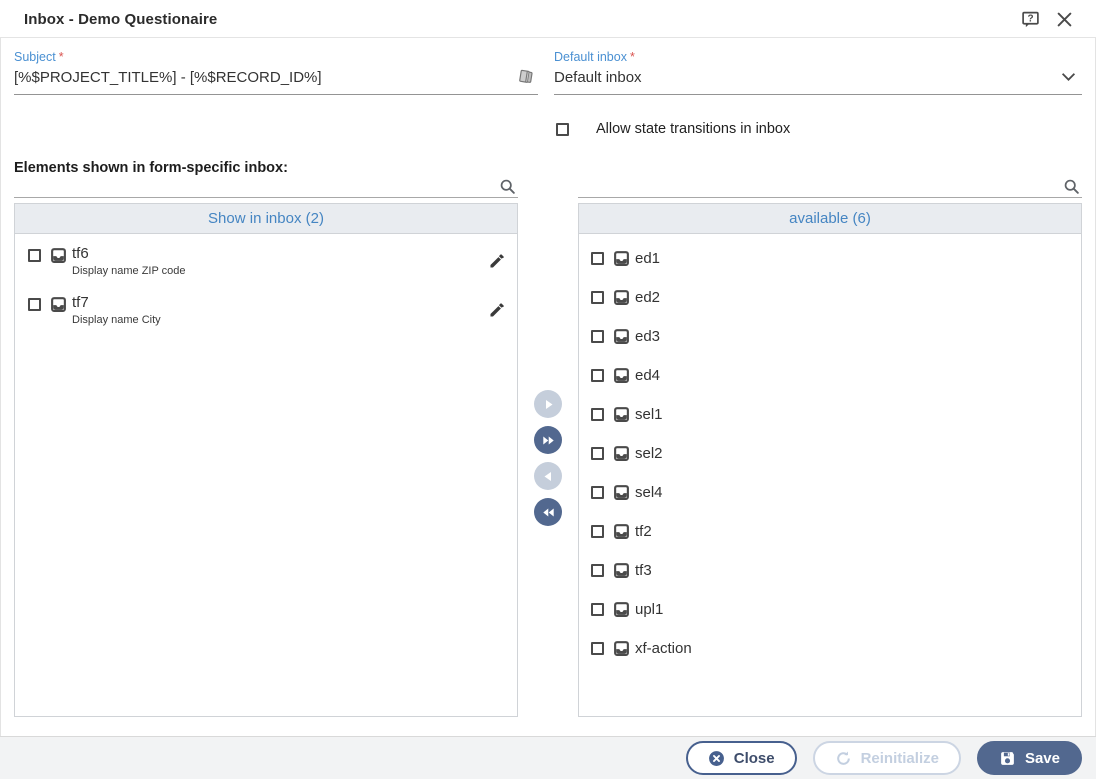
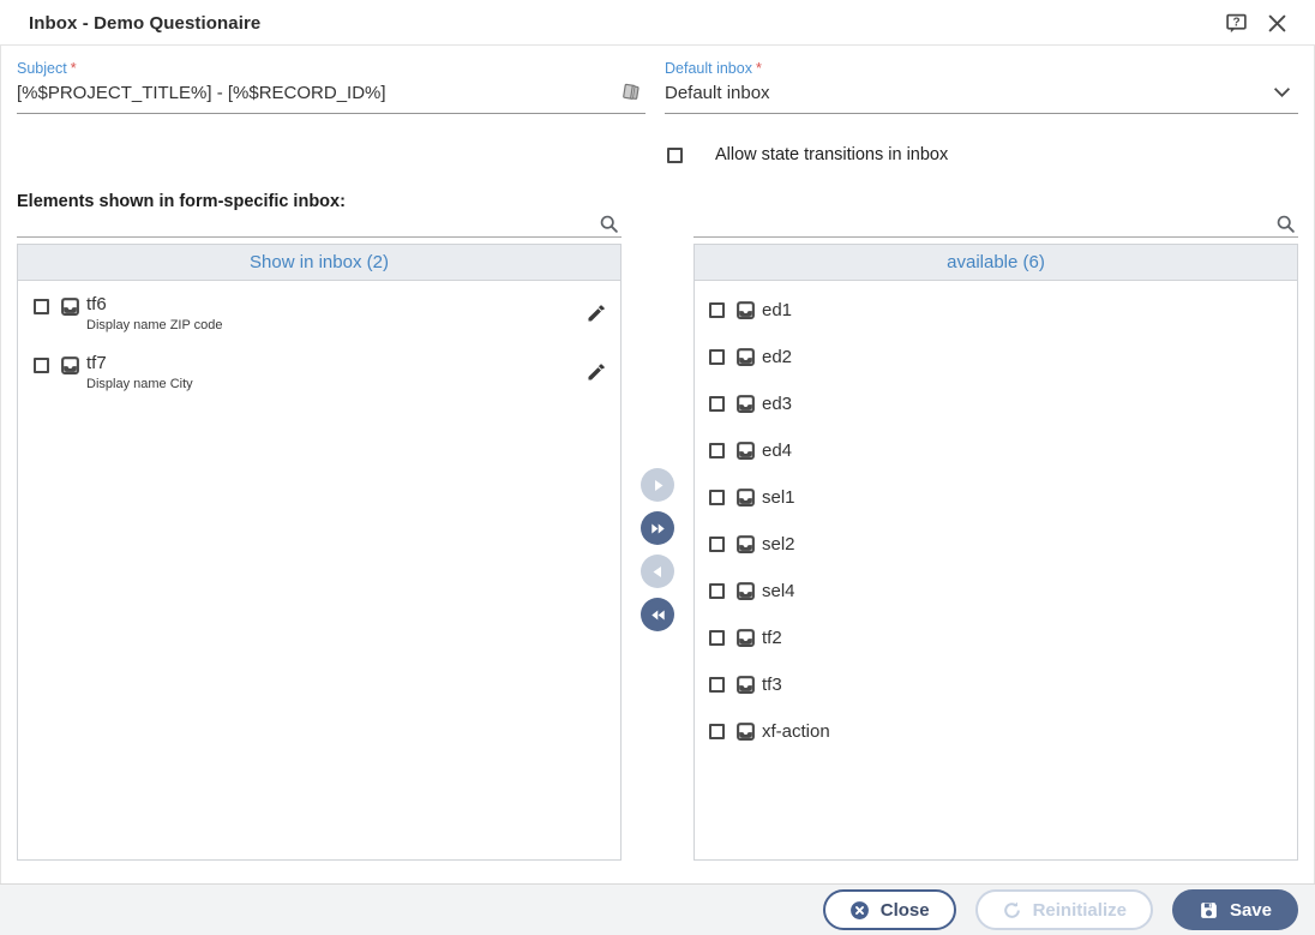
  Inbox - Demo Questionaire
  Subject *
  [%$PROJECT_TITLE%] - [%$RECORD_ID%]
  Default inbox *
  Default inbox
  Allow state transitions in inbox
  Elements shown in form-specific inbox:
  Show in inbox (2)
  tf6
  Display name ZIP code
  tf7
  Display name City
  available (6)
  ed1
  ed2
  ed3
  ed4
  sel1
  sel2
  sel4
  tf2
  tf3
- upl1
  xf-action
  Close
  Reinitialize
  Save
